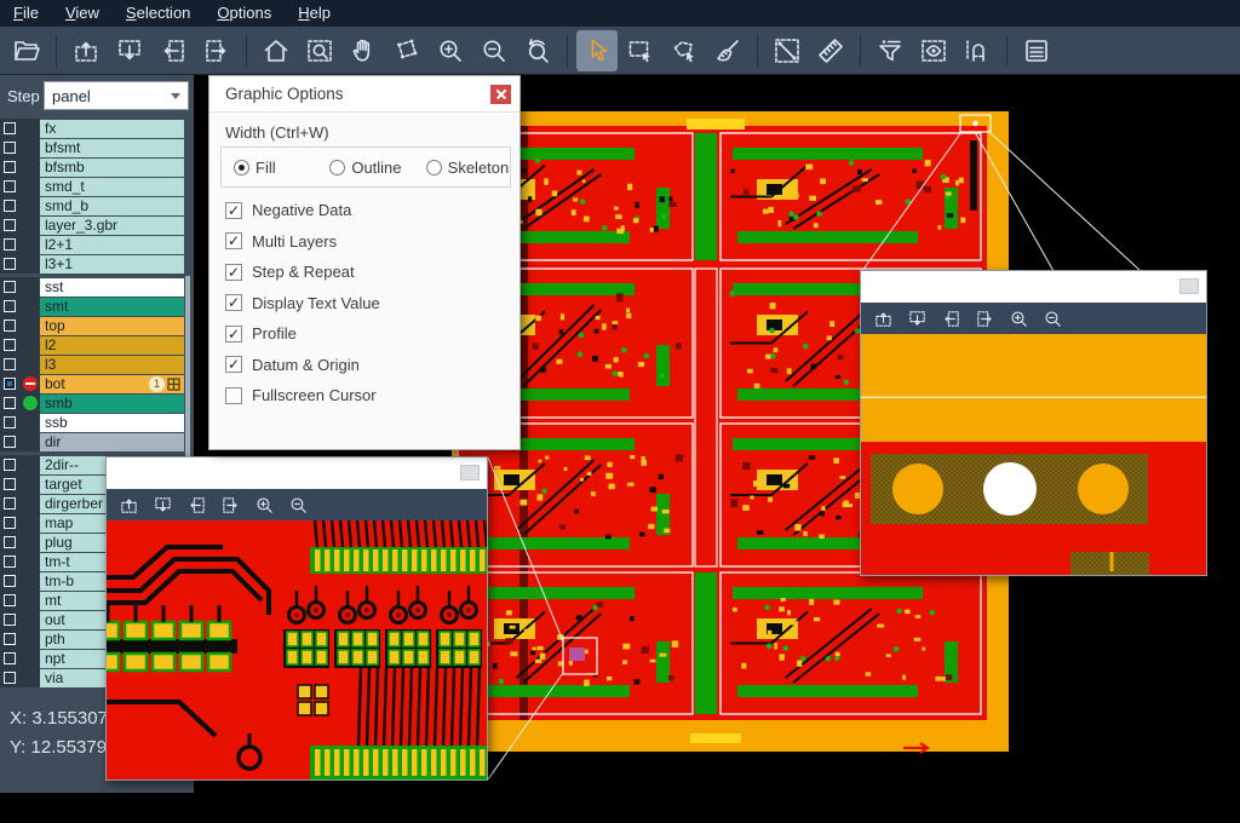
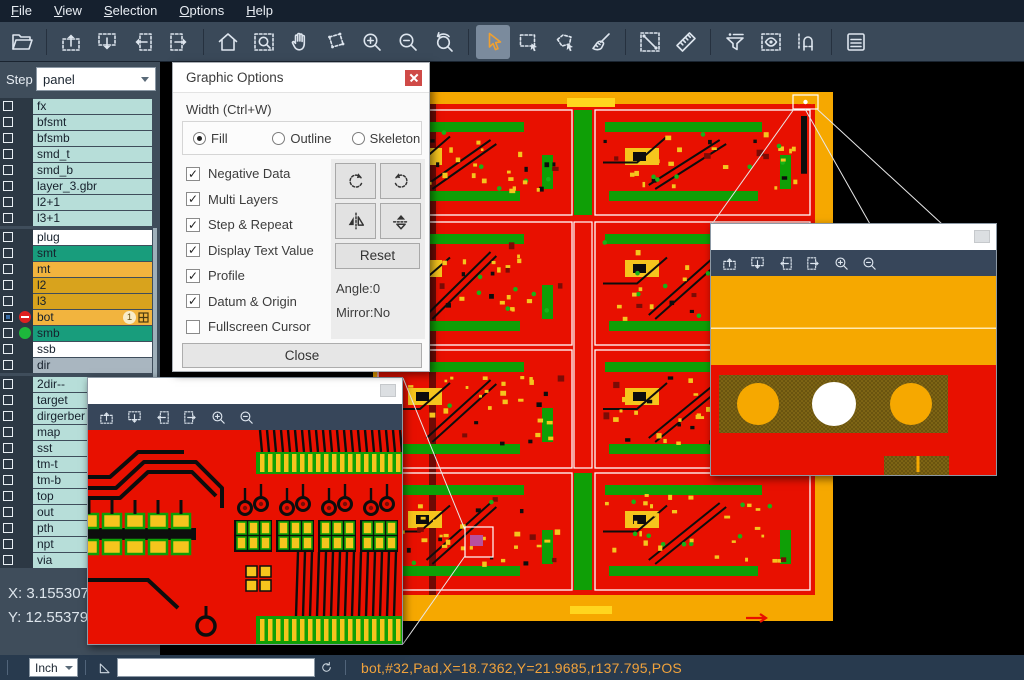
  File
  View
  Selection
  Options
  Help
  Step
  panel
  fx
  bfsmt
  bfsmb
  smd_t
  smd_b
  layer_3.gbr
  l2+1
  l3+1
- sst
+ plug
  smt
- top
+ mt
  l2
  l3
  bot
  1
  smb
  ssb
  dir
  2dir--
  target
  dirgerber
  map
- plug
+ sst
  tm-t
  tm-b
- mt
+ top
  out
  pth
  npt
  via
  X: 3.155307
  Y: 12.55379
  Graphic Options
  Width (Ctrl+W)
  Fill
  Outline
  Skeleton
  ✓
  Negative Data
  ✓
  Multi Layers
  ✓
  Step & Repeat
  ✓
  Display Text Value
  ✓
  Profile
  ✓
  Datum & Origin
  Fullscreen Cursor
+ Reset
+ Angle:0
+ Mirror:No
+ Close
+ Inch
+ bot,#32,Pad,X=18.7362,Y=21.9685,r137.795,POS
